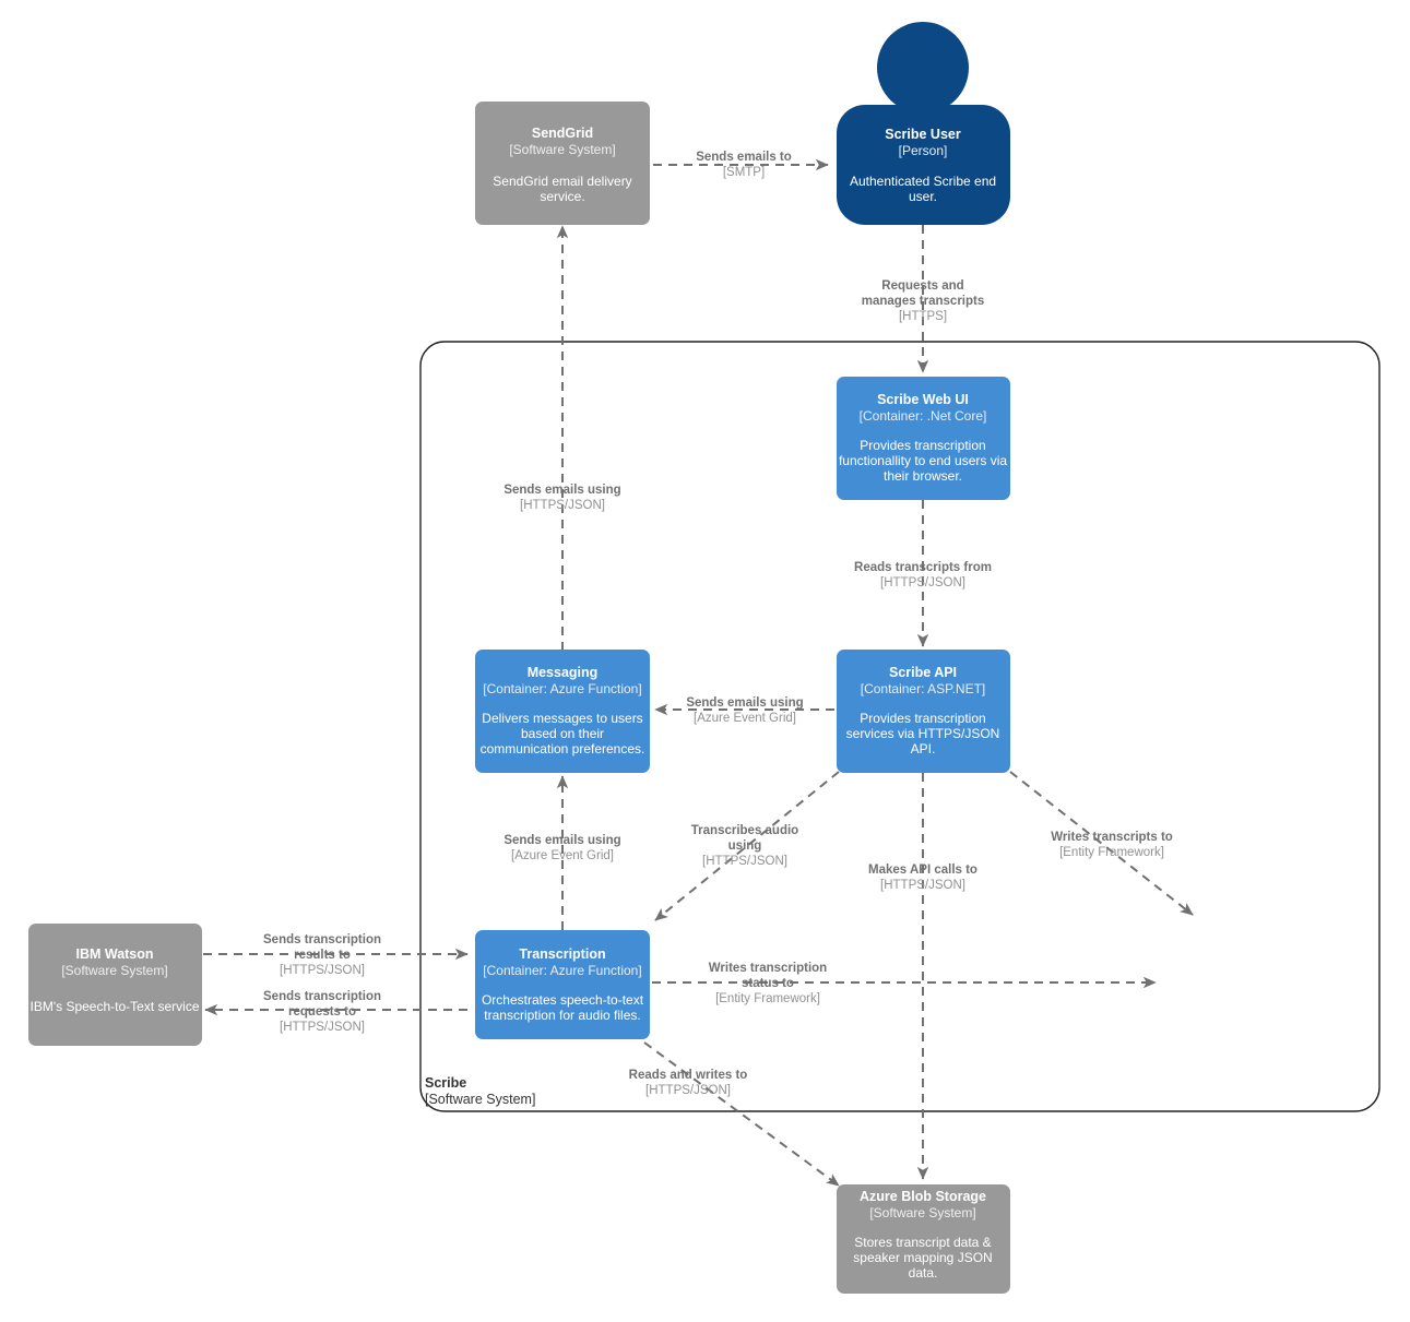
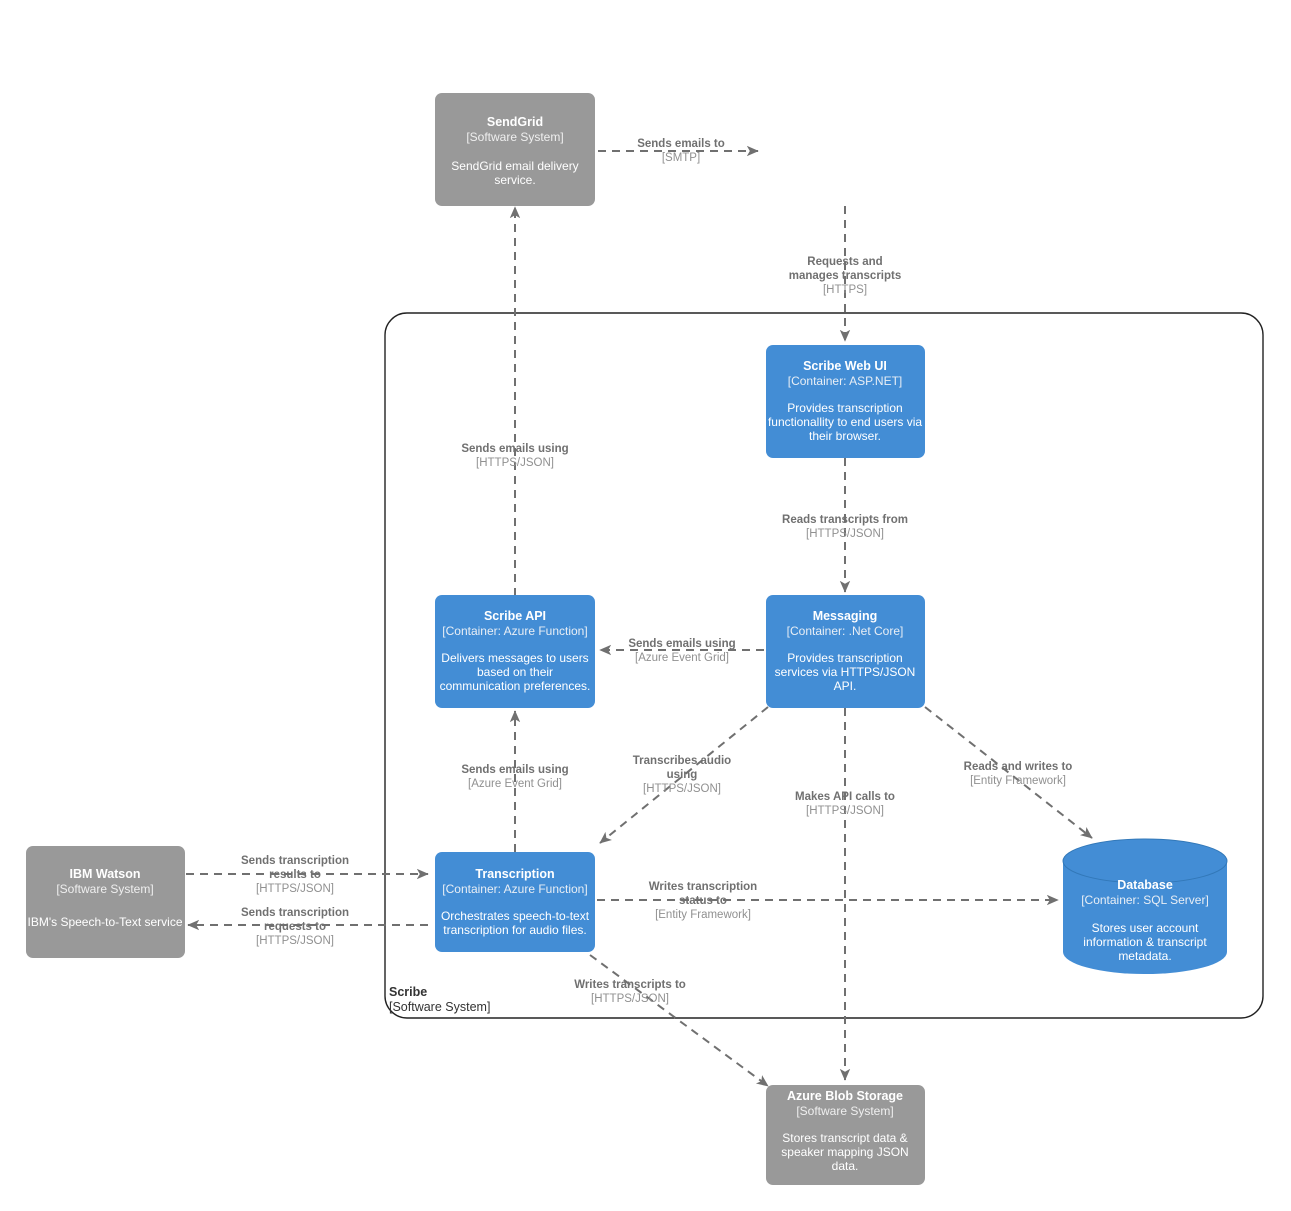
  Scribe
  [Software System]
  Sends emails to
  [SMTP]
  Requests and
  manages transcripts
  [HTTPS]
  Reads transcripts from
  [HTTPS/JSON]
  Sends emails using
  [HTTPS/JSON]
  Sends emails using
  [Azure Event Grid]
  Sends emails using
  [Azure Event Grid]
  Transcribes audio
  using
  [HTTPS/JSON]
  Makes API calls to
  [HTTPS/JSON]
- Writes transcripts to
+ Reads and writes to
  [Entity Framework]
  Sends transcription
  results to
  [HTTPS/JSON]
  Sends transcription
  requests to
  [HTTPS/JSON]
  Writes transcription
  status to
  [Entity Framework]
- Reads and writes to
+ Writes transcripts to
  [HTTPS/JSON]
  SendGrid
  [Software System]
  SendGrid email delivery
  service.
- Scribe User
- [Person]
- Authenticated Scribe end
- user.
  Scribe Web UI
- [Container: .Net Core]
+ [Container: ASP.NET]
  Provides transcription
  functionallity to end users via
  their browser.
- Scribe API
+ Messaging
- [Container: ASP.NET]
+ [Container: .Net Core]
  Provides transcription
  services via HTTPS/JSON
  API.
- Messaging
+ Scribe API
  [Container: Azure Function]
  Delivers messages to users
  based on their
  communication preferences.
  Transcription
  [Container: Azure Function]
  Orchestrates speech-to-text
  transcription for audio files.
  IBM Watson
  [Software System]
  IBM's Speech-to-Text service
+ Database
+ [Container: SQL Server]
+ Stores user account
+ information & transcript
+ metadata.
  Azure Blob Storage
  [Software System]
  Stores transcript data &
  speaker mapping JSON
  data.
